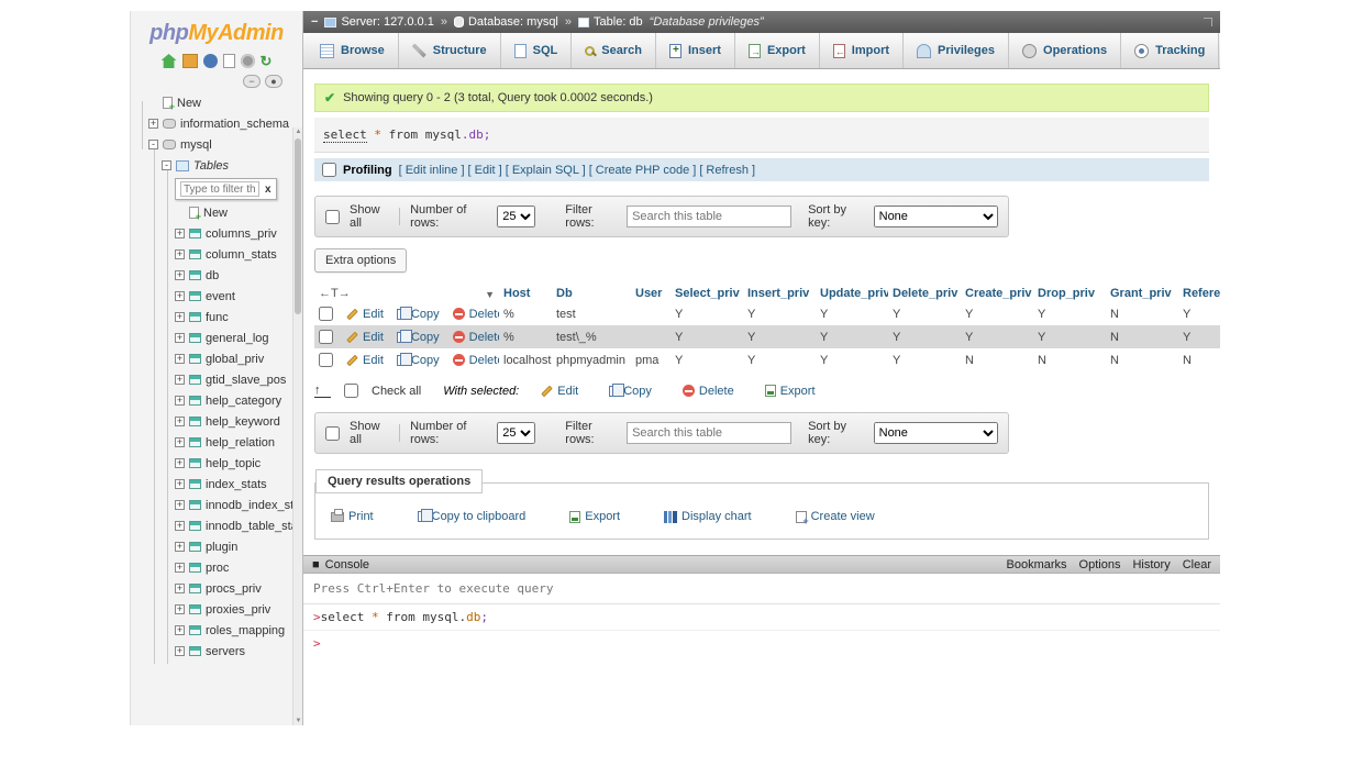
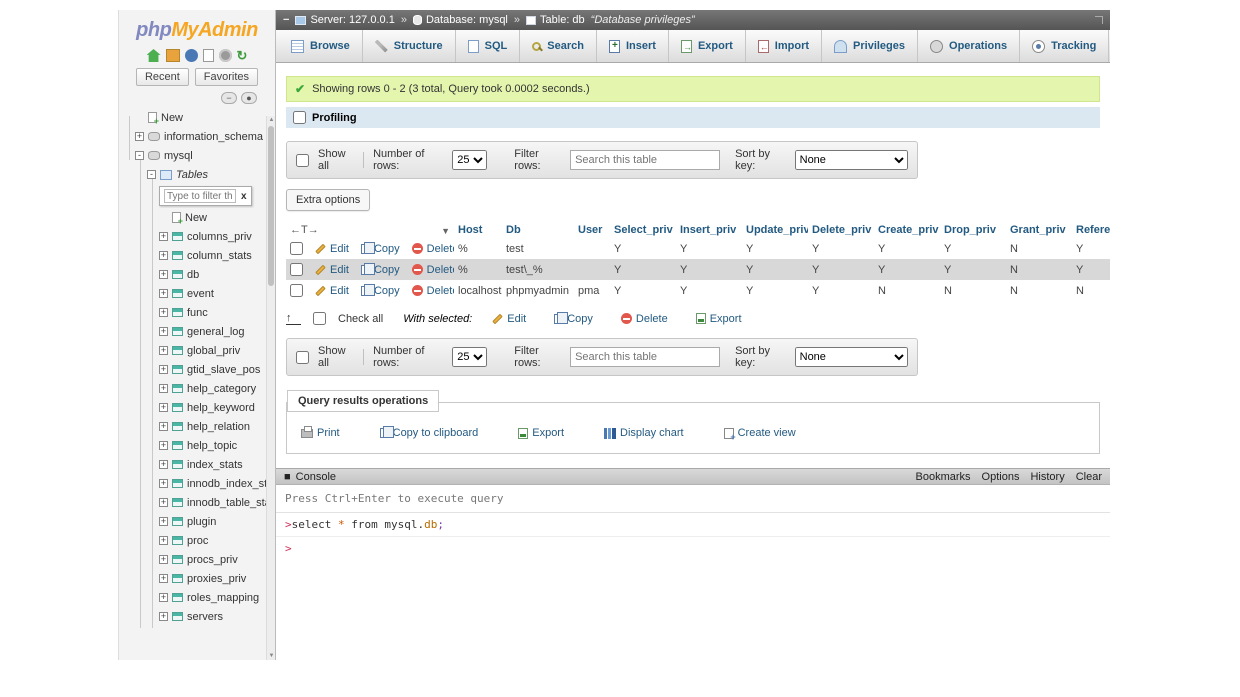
  phpMyAdmin
  ↻
+ Recent
+ Favorites
  −
  ●
  New
  +
  information_schema
  -
  mysql
  -
  Tables
  Type to filter th
  x
  New
  +
  columns_priv
  +
  column_stats
  +
  db
  +
  event
  +
  func
  +
  general_log
  +
  global_priv
  +
  gtid_slave_pos
  +
  help_category
  +
  help_keyword
  +
  help_relation
  +
  help_topic
  +
  index_stats
  +
  innodb_index_s
  +
  innodb_table_st
  +
  plugin
  +
  proc
  +
  procs_priv
  +
  proxies_priv
  +
  roles_mapping
  +
  servers
  −
  Server: 127.0.0.1
  »
  Database: mysql
  »
  Table: db
  “Database privileges”
  Browse
  Structure
  SQL
  Search
  Insert
  Export
  Import
  Privileges
  Operations
  Tracking
  ✔
- Showing query 0 - 2 (3 total, Query took 0.0002 seconds.)
+ Showing rows 0 - 2 (3 total, Query took 0.0002 seconds.)
- select * from mysql.db;
  Profiling
- [ Edit inline ] [ Edit ] [ Explain SQL ] [ Create PHP code ] [ Refresh ]
  Show all
  Number of rows:
  25
  Filter rows:
  Search this table
  Sort by key:
  None
  Extra options
  ←T→ ▼	Host	Db	User	Select_priv	Insert_priv	Update_priv	Delete_priv	Create_priv	Drop_priv	Grant_priv	Refere
  Edit Copy Delet	%	test		Y	Y	Y	Y	Y	Y	N	Y
  Edit Copy Delet	%	test\_%		Y	Y	Y	Y	Y	Y	N	Y
  Edit Copy Delet	localhost	phpmyadmin	pma	Y	Y	Y	Y	N	N	N	N
  ↑
  Check all
  With selected:
  Edit
  Copy
  Delete
  Export
  Show all
  Number of rows:
  25
  Filter rows:
  Search this table
  Sort by key:
  None
  Query results operations
  Print
  Copy to clipboard
  Export
  Display chart
  Create view
  ■
  Console
  Bookmarks
  Options
  History
  Clear
  Press Ctrl+Enter to execute query
  >select * from mysql.db;
  >
